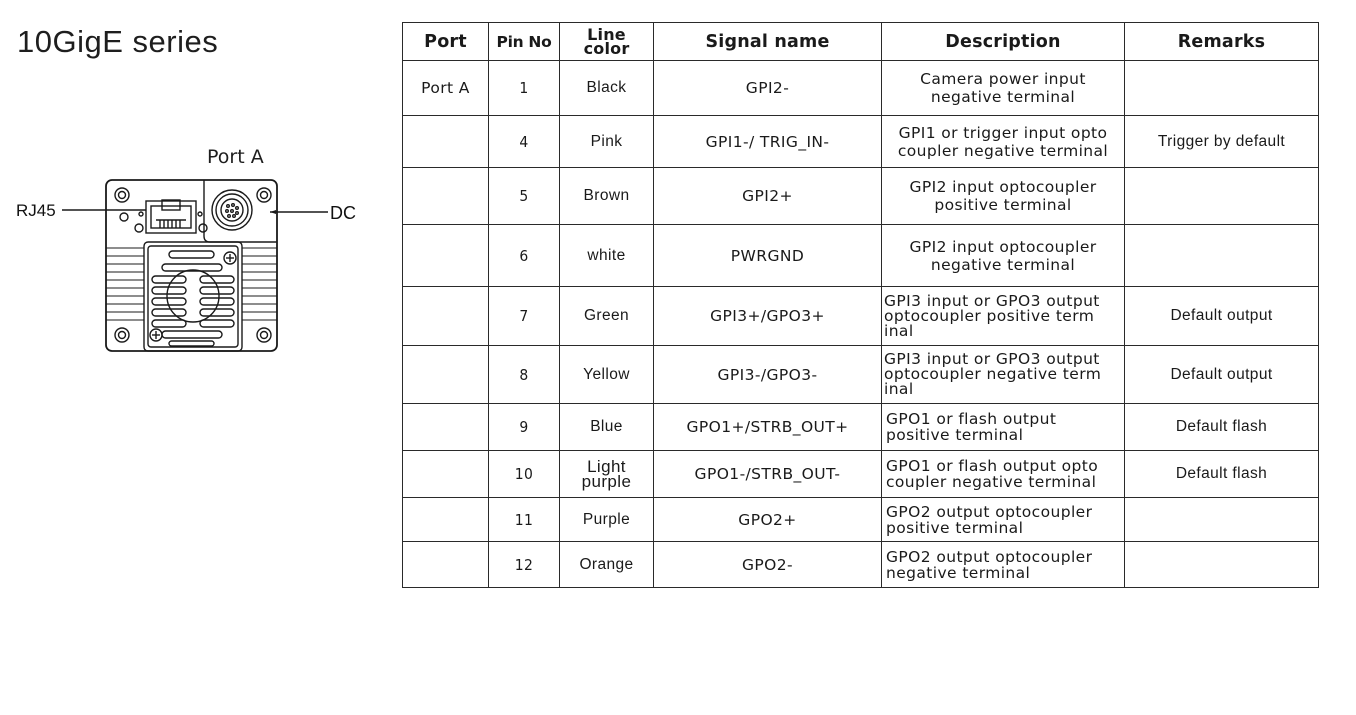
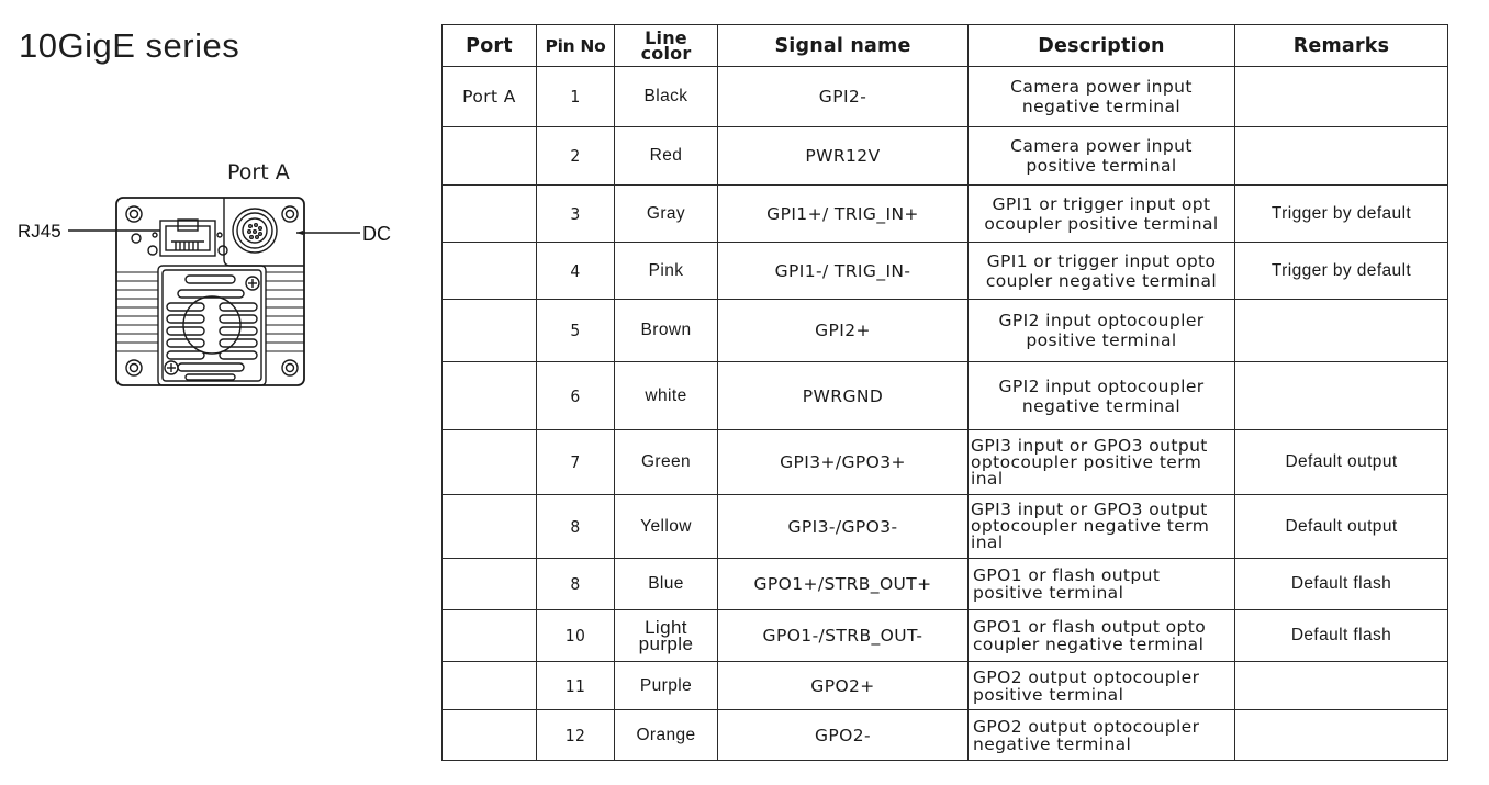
  10GigE series
  Port A
  RJ45
  DC
  Port	Pin No	Line color	Signal name	Description	Remarks
  Port A	1	Black	GPI2-	Camera power inputnegative terminal
+ 	2	Red	PWR12V	Camera power inputpositive terminal
+ 	3	Gray	GPI1+/ TRIG_IN+	GPI1 or trigger input optocoupler positive terminal	Trigger by default
  	4	Pink	GPI1-/ TRIG_IN-	GPI1 or trigger input optocoupler negative terminal	Trigger by default
  	5	Brown	GPI2+	GPI2 input optocouplerpositive terminal
  	6	white	PWRGND	GPI2 input optocouplernegative terminal
  	7	Green	GPI3+/GPO3+	GPI3 input or GPO3 outputoptocoupler positive terminal	Default output
  	8	Yellow	GPI3-/GPO3-	GPI3 input or GPO3 outputoptocoupler negative terminal	Default output
- 	9	Blue	GPO1+/STRB_OUT+	GPO1 or flash outputpositive terminal	Default flash
+ 	8	Blue	GPO1+/STRB_OUT+	GPO1 or flash outputpositive terminal	Default flash
  	10	Lightpurple	GPO1-/STRB_OUT-	GPO1 or flash output optocoupler negative terminal	Default flash
  	11	Purple	GPO2+	GPO2 output optocouplerpositive terminal
  	12	Orange	GPO2-	GPO2 output optocouplernegative terminal
